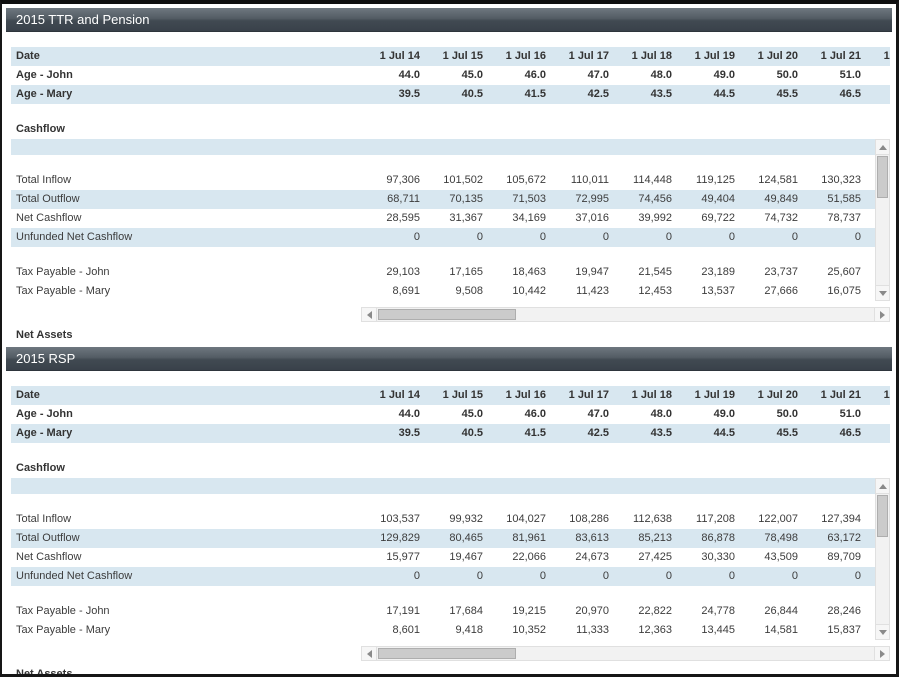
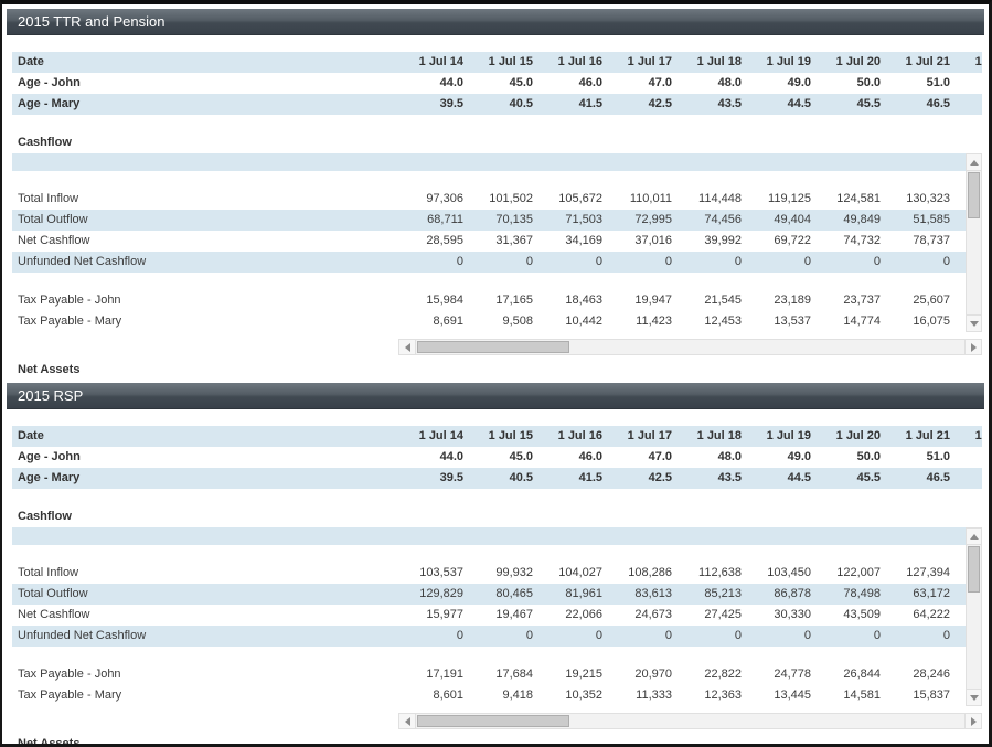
  2015 TTR and Pension
  Date
  1 Jul 14
  1 Jul 15
  1 Jul 16
  1 Jul 17
  1 Jul 18
  1 Jul 19
  1 Jul 20
  1 Jul 21
  Age - John
  44.0
  45.0
  46.0
  47.0
  48.0
  49.0
  50.0
  51.0
  Age - Mary
  39.5
  40.5
  41.5
  42.5
  43.5
  44.5
  45.5
  46.5
  Cashflow
  Total Inflow
  97,306
  101,502
  105,672
  110,011
  114,448
  119,125
  124,581
  130,323
  Total Outflow
  68,711
  70,135
  71,503
  72,995
  74,456
  49,404
  49,849
  51,585
  Net Cashflow
  28,595
  31,367
  34,169
  37,016
  39,992
  69,722
  74,732
  78,737
  Unfunded Net Cashflow
  0
  0
  0
  0
  0
  0
  0
  0
  Tax Payable - John
- 29,103
+ 15,984
  17,165
  18,463
  19,947
  21,545
  23,189
  23,737
  25,607
  Tax Payable - Mary
  8,691
  9,508
  10,442
  11,423
  12,453
  13,537
- 27,666
+ 14,774
  16,075
  Net Assets
  2015 RSP
  Date
  1 Jul 14
  1 Jul 15
  1 Jul 16
  1 Jul 17
  1 Jul 18
  1 Jul 19
  1 Jul 20
  1 Jul 21
  Age - John
  44.0
  45.0
  46.0
  47.0
  48.0
  49.0
  50.0
  51.0
  Age - Mary
  39.5
  40.5
  41.5
  42.5
  43.5
  44.5
  45.5
  46.5
  Cashflow
  Total Inflow
  103,537
  99,932
  104,027
  108,286
  112,638
- 117,208
+ 103,450
  122,007
  127,394
  Total Outflow
  129,829
  80,465
  81,961
  83,613
  85,213
  86,878
  78,498
  63,172
  Net Cashflow
  15,977
  19,467
  22,066
  24,673
  27,425
  30,330
  43,509
- 89,709
+ 64,222
  Unfunded Net Cashflow
  0
  0
  0
  0
  0
  0
  0
  0
  Tax Payable - John
  17,191
  17,684
  19,215
  20,970
  22,822
  24,778
  26,844
  28,246
  Tax Payable - Mary
  8,601
  9,418
  10,352
  11,333
  12,363
  13,445
  14,581
  15,837
